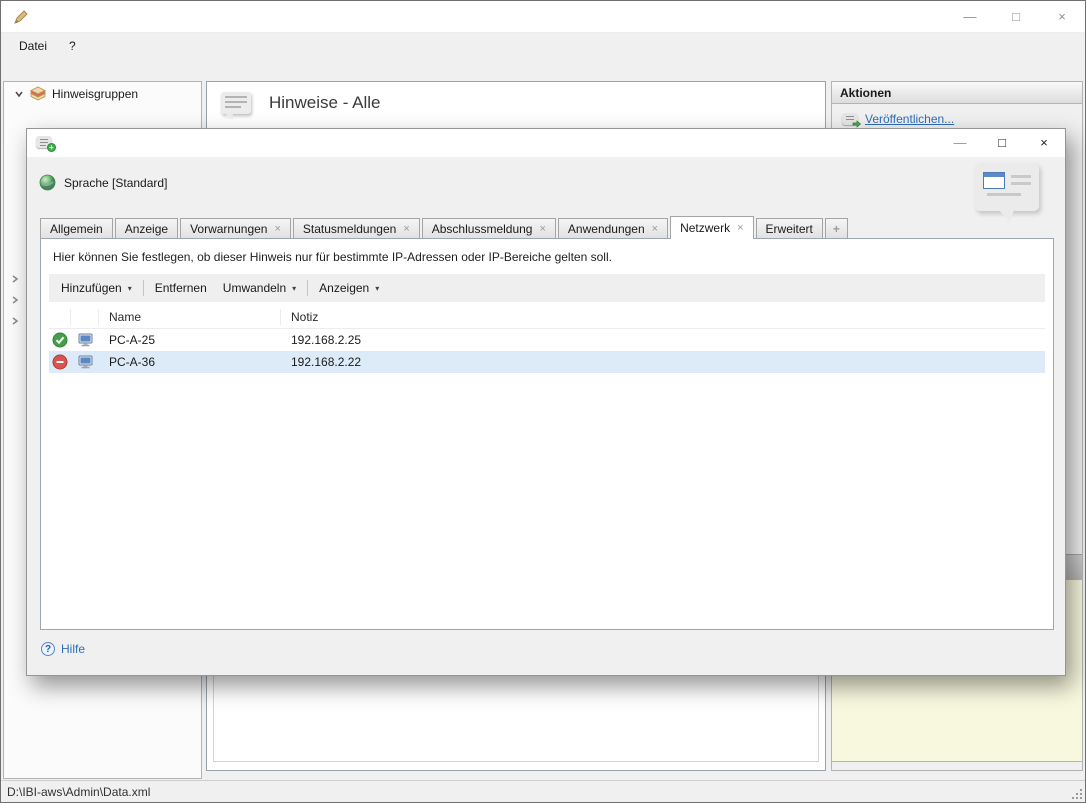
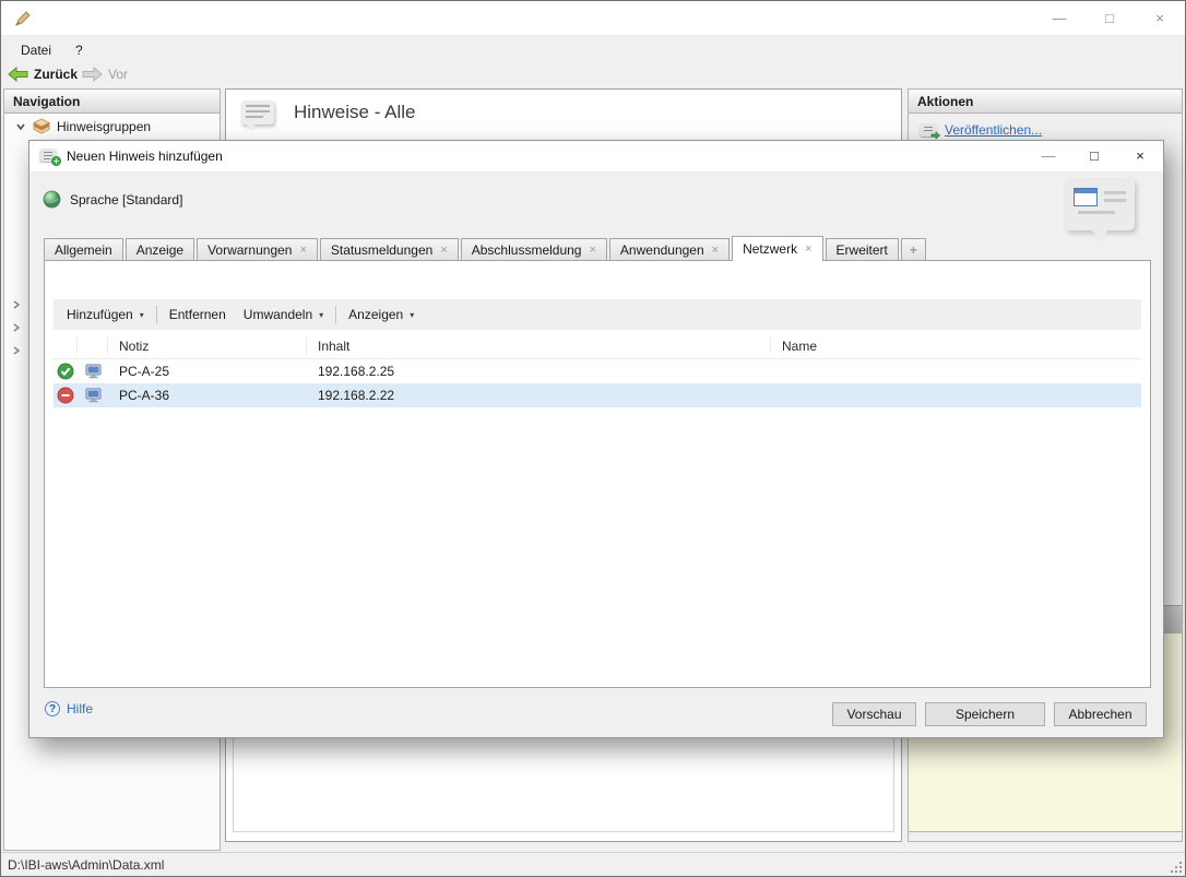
  —
  □
  ×
  Datei
  ?
+ Zurück
+ Vor
+ Navigation
  Hinweisgruppen
  Hinweise - Alle
  Aktionen
  Veröffentlichen...
  D:\IBI-aws\Admin\Data.xml
  +
+ Neuen Hinweis hinzufügen
  —
  □
  ×
  Sprache [Standard]
  Allgemein
  Anzeige
  Vorwarnungen
  ×
  Statusmeldungen
  ×
  Abschlussmeldung
  ×
  Anwendungen
  ×
  Netzwerk
  ×
  Erweitert
  +
- Hier können Sie festlegen, ob dieser Hinweis nur für bestimmte IP-Adressen oder IP-Bereiche gelten soll.
  Hinzufügen
  ▾
  Entfernen
  Umwandeln
  ▾
  Anzeigen
  ▾
- Name
+ Notiz
+ Inhalt
- Notiz
+ Name
  PC-A-25
  192.168.2.25
  PC-A-36
  192.168.2.22
  ?
  Hilfe
+ Vorschau
+ Speichern
+ Abbrechen
